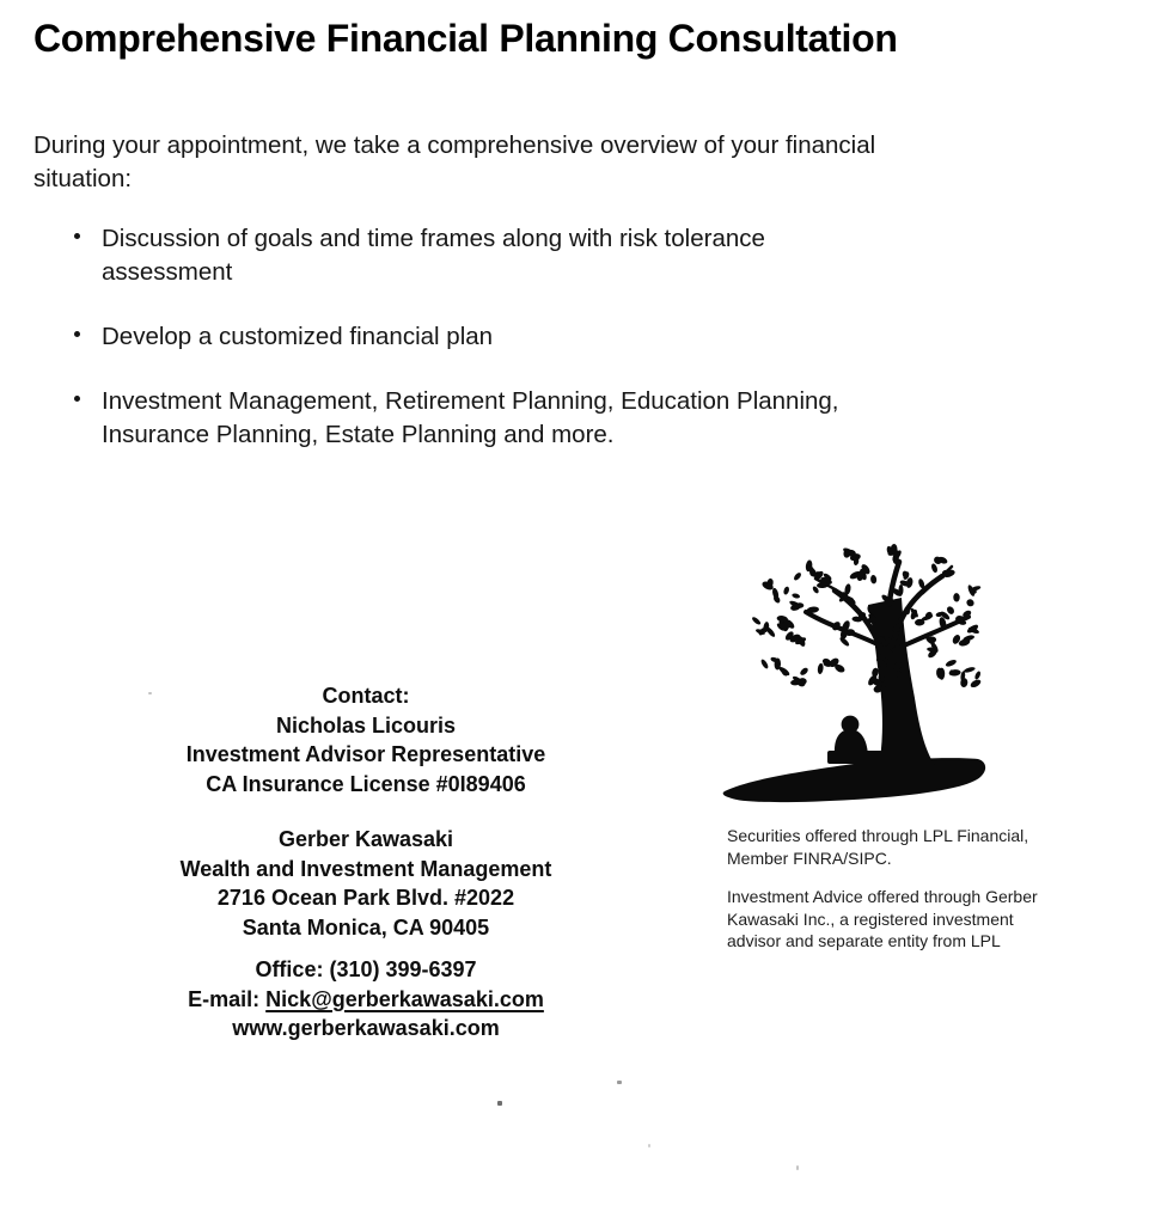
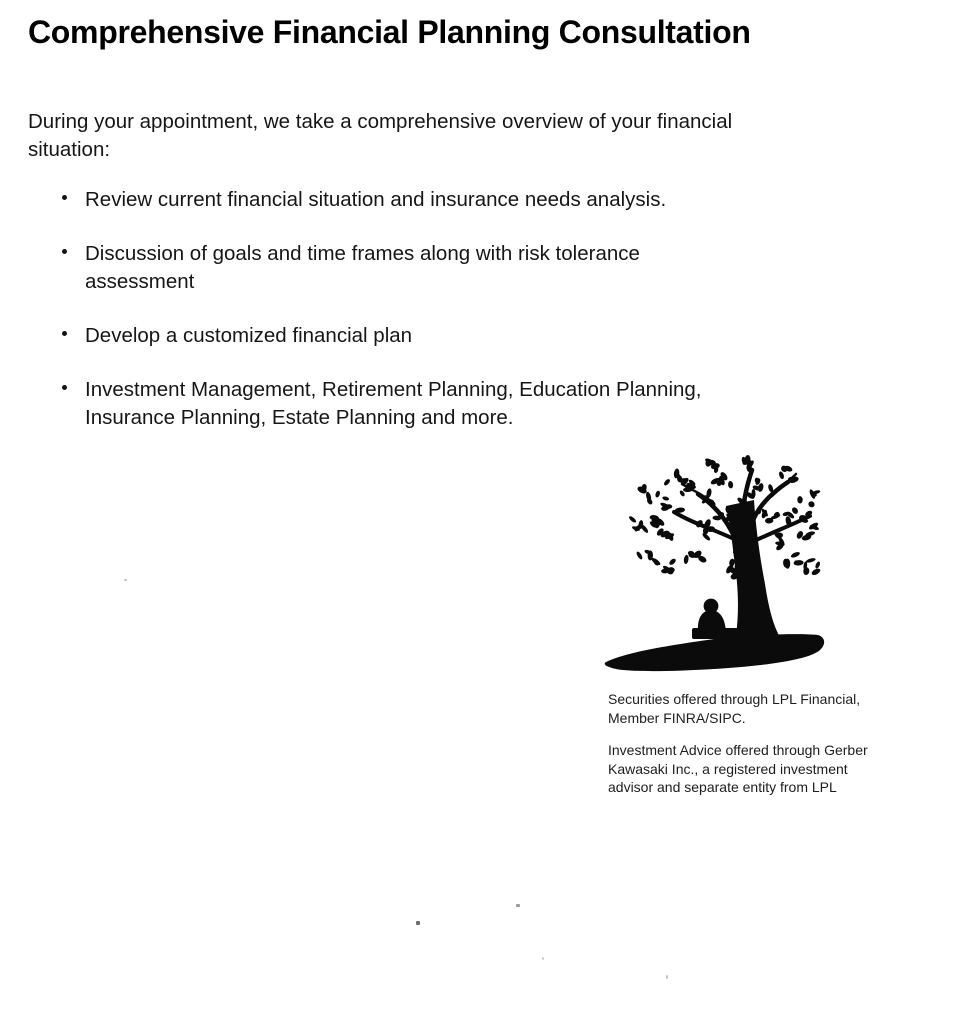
  Comprehensive Financial Planning Consultation
  During your appointment, we take a comprehensive overview of your financial
  situation:
+ Review current financial situation and insurance needs analysis.
  Discussion of goals and time frames along with risk tolerance
  assessment
  Develop a customized financial plan
  Investment Management, Retirement Planning, Education Planning,
  Insurance Planning, Estate Planning and more.
- Contact:
- Nicholas Licouris
- Investment Advisor Representative
- CA Insurance License #0I89406
- Gerber Kawasaki
- Wealth and Investment Management
- 2716 Ocean Park Blvd. #2022
- Santa Monica, CA 90405
- Office: (310) 399-6397
- E-mail: Nick@gerberkawasaki.com
- www.gerberkawasaki.com
  Securities offered through LPL Financial,
  Member FINRA/SIPC.
  Investment Advice offered through Gerber
  Kawasaki Inc., a registered investment
  advisor and separate entity from LPL
